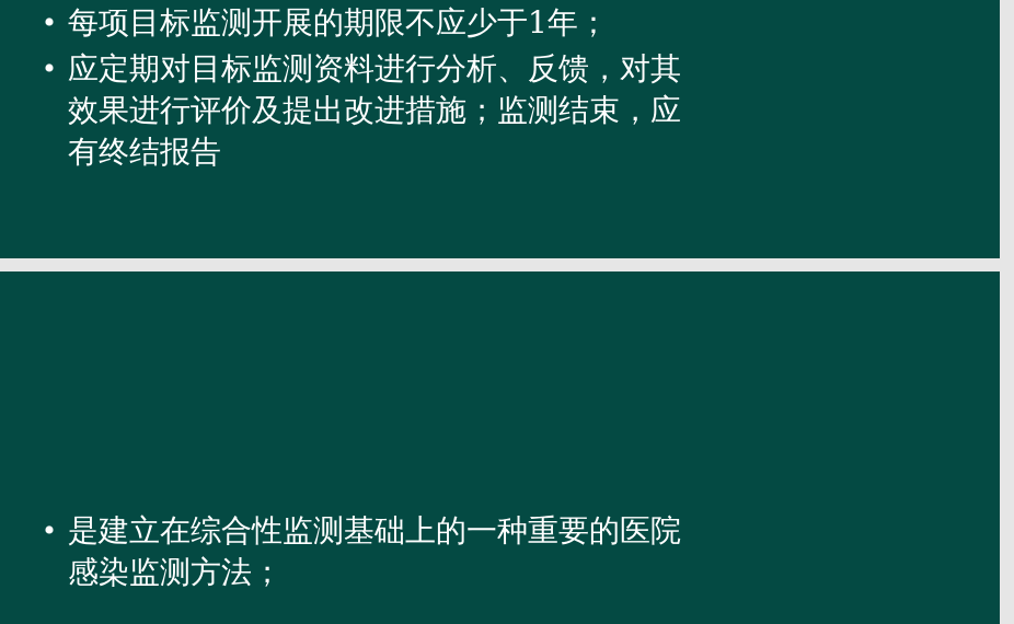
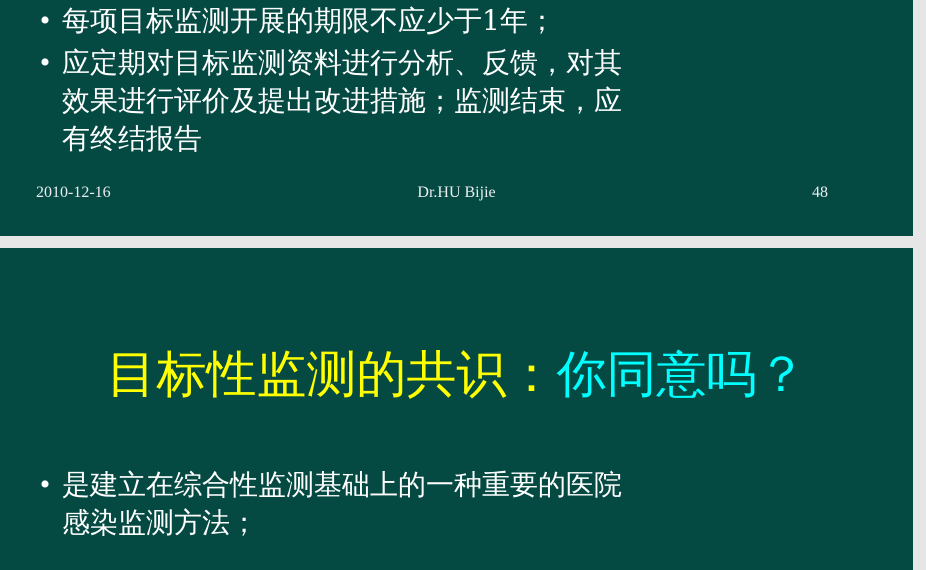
  •
  每项目标监测开展的期限不应少于1年；
  •
  应定期对目标监测资料进行分析、反馈，对其
  效果进行评价及提出改进措施；监测结束，应
  有终结报告
+ 2010-12-16
+ Dr.HU Bijie
+ 48
+ 目标性监测的共识：你同意吗？
  •
  是建立在综合性监测基础上的一种重要的医院
  感染监测方法；
